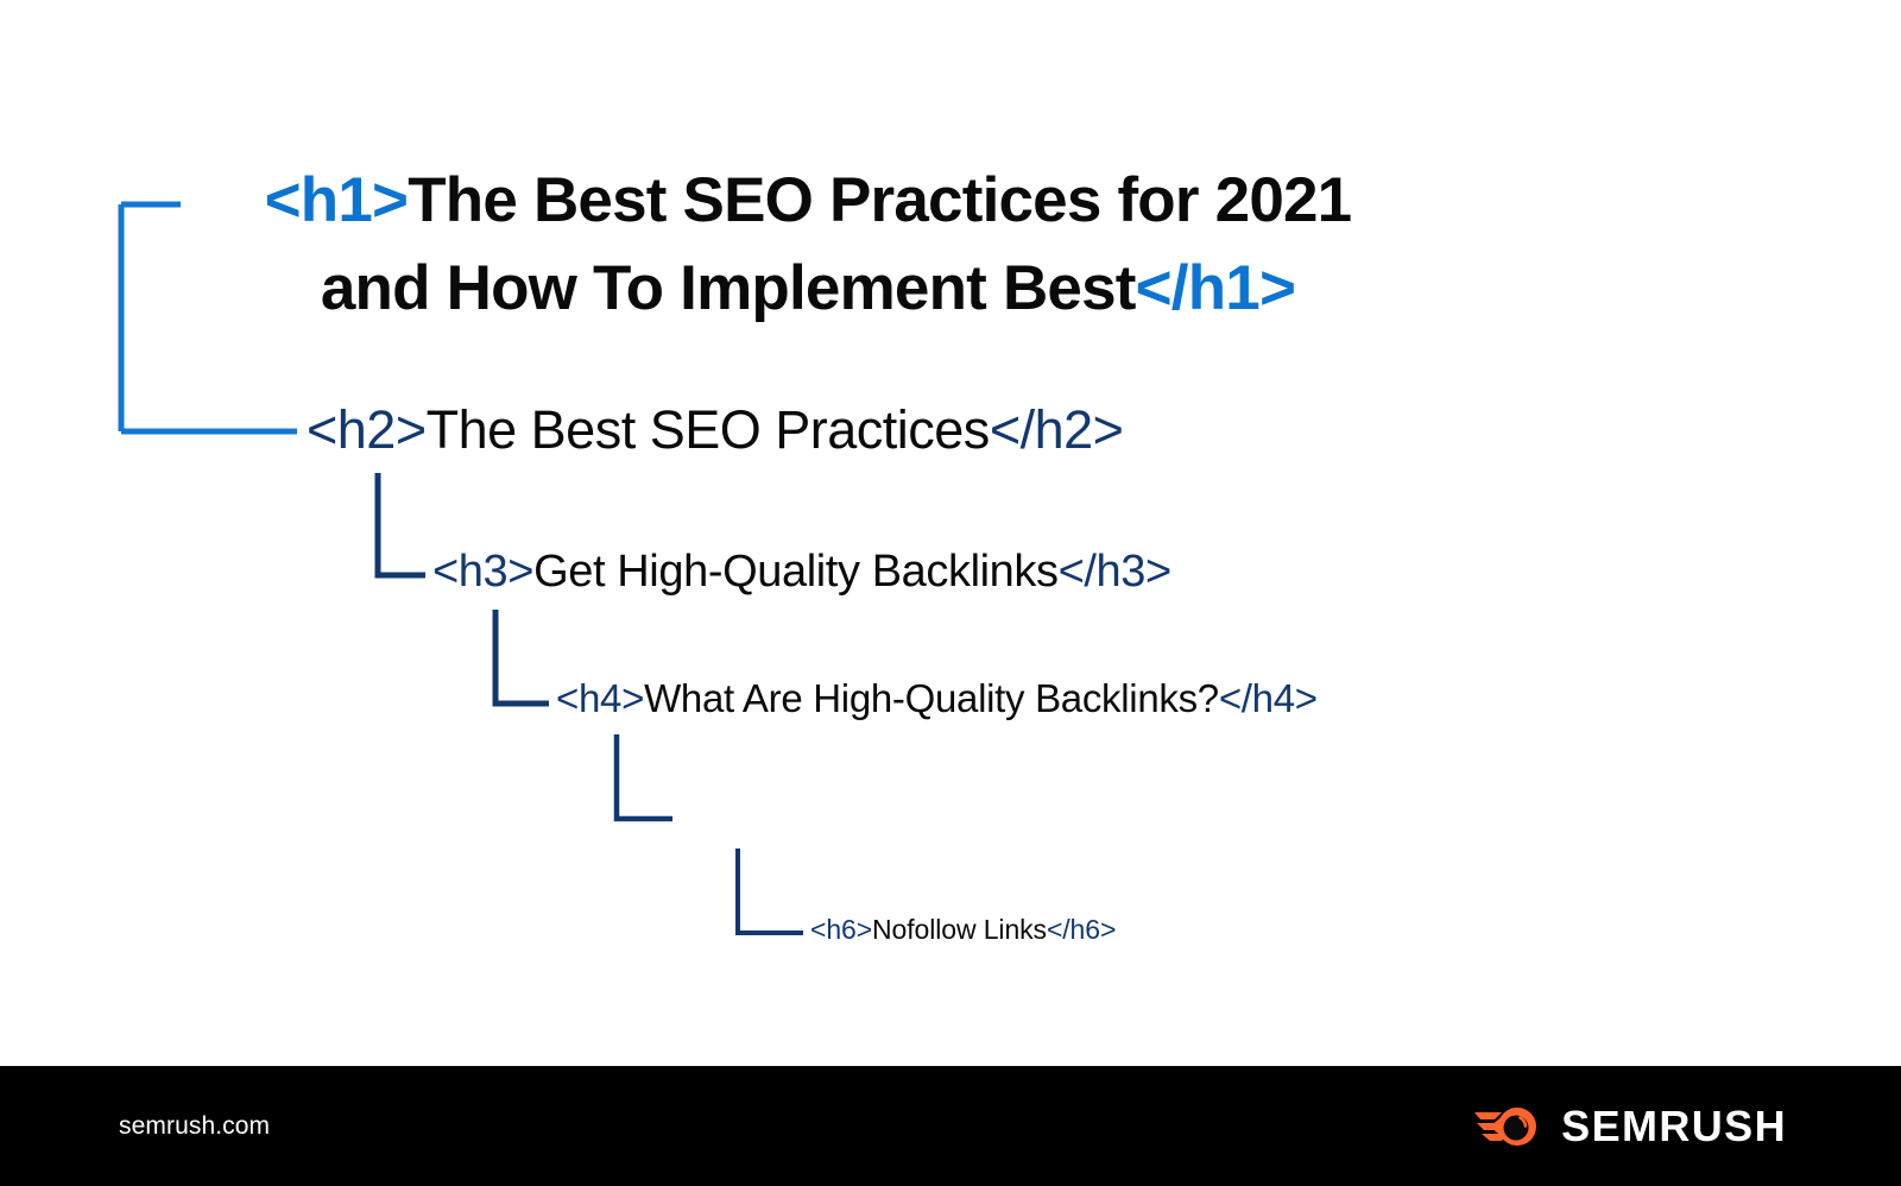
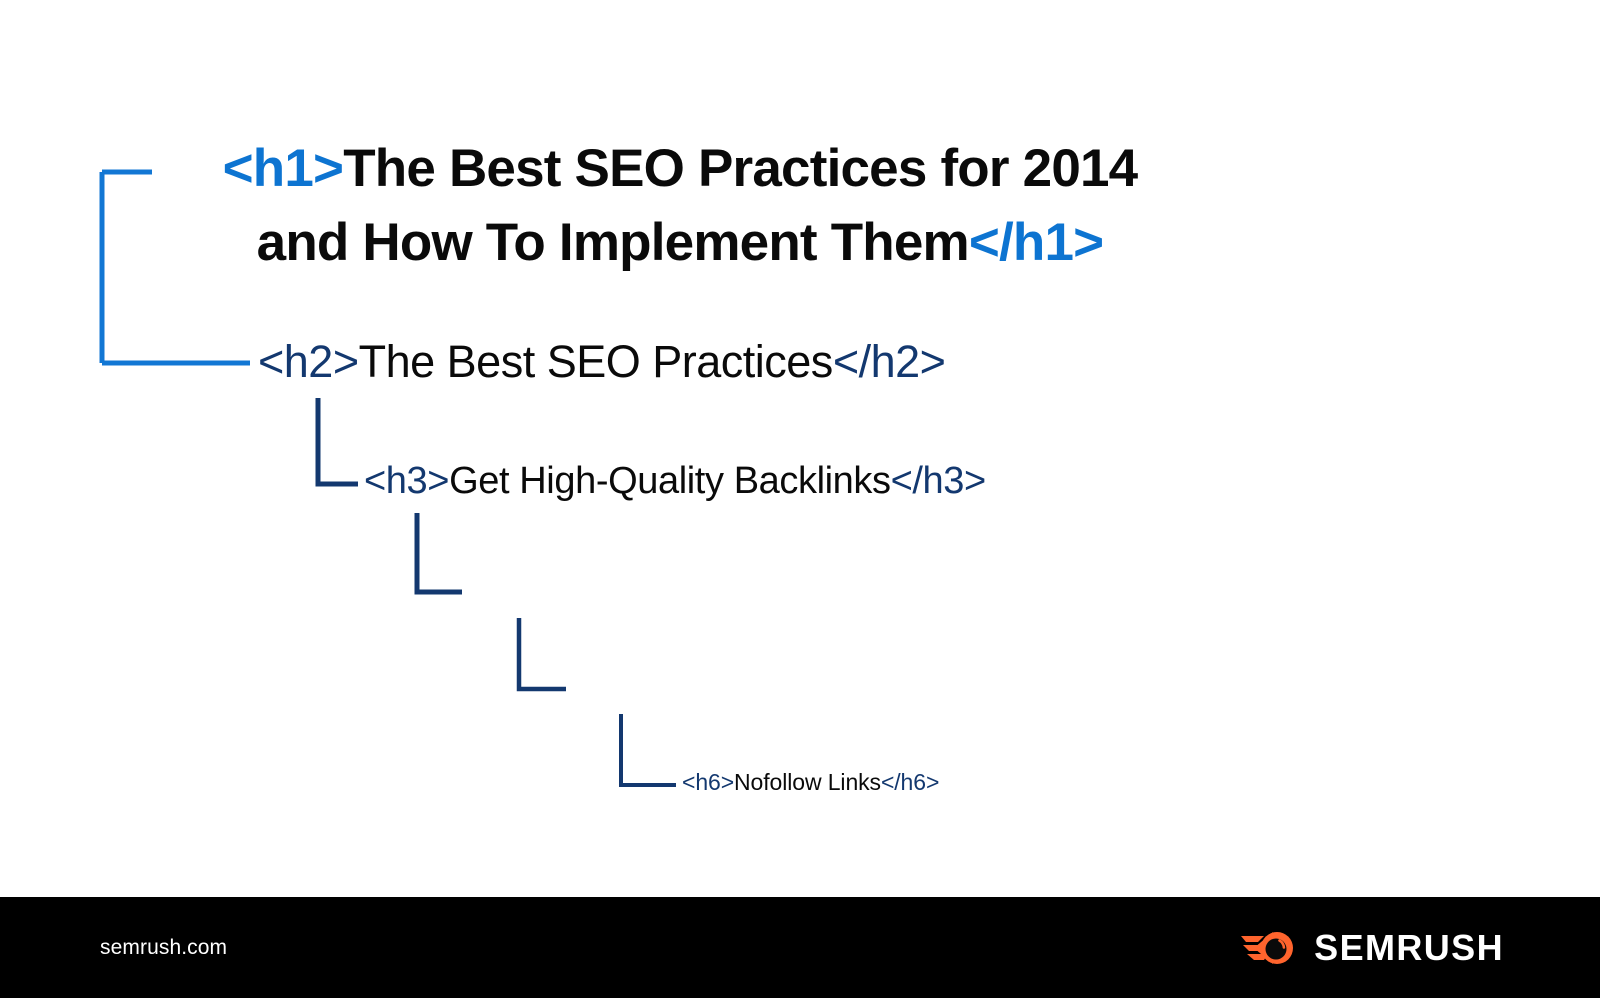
- <h1>The Best SEO Practices for 2021
+ <h1>The Best SEO Practices for 2014
- and How To Implement Best</h1>
+ and How To Implement Them</h1>
  <h2>The Best SEO Practices</h2>
  <h3>Get High-Quality Backlinks</h3>
- <h4>What Are High-Quality Backlinks?</h4>
  <h6>Nofollow Links</h6>
  semrush.com
  SEMRUSH
